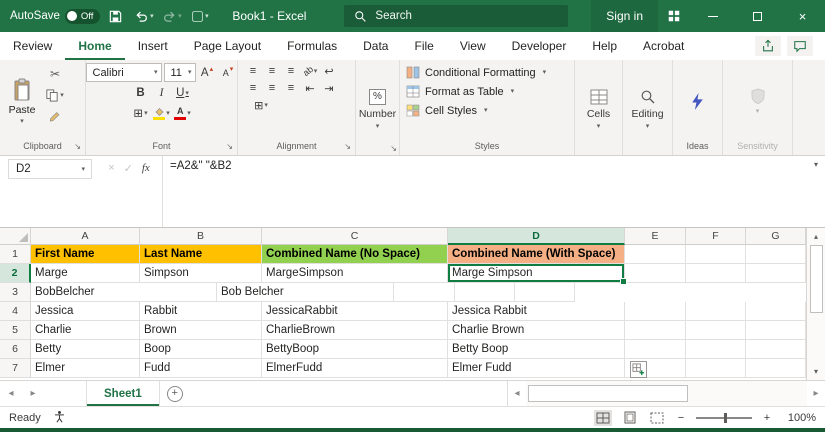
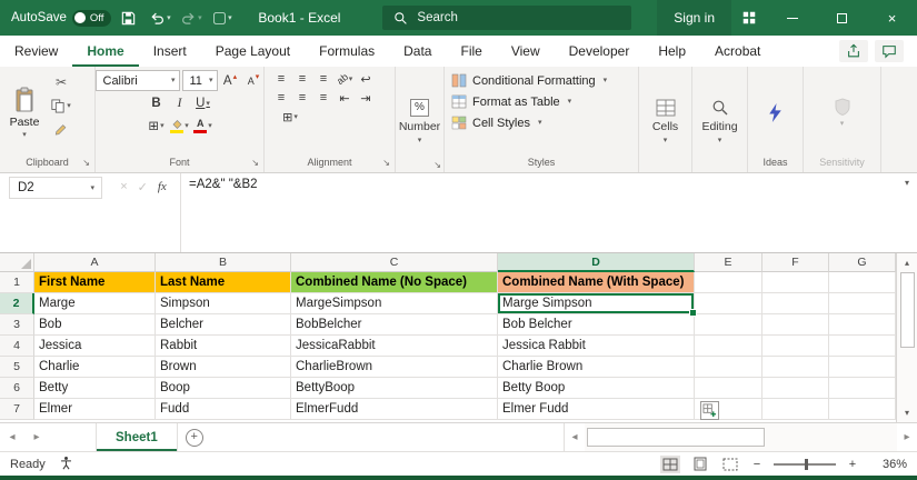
  AutoSave
  Off
  Book1 - Excel
  Search
  Sign in
  ×
  Review
  Home
  Insert
  Page Layout
  Formulas
  Data
  File
  View
  Developer
  Help
  Acrobat
  Paste
  ✂
  Clipboard
  ↘
  Calibri
  11
  A
  A
  B
  I
  U
  ⊞
  A
  Font
  ↘
  ≡
  ≡
  ≡
  ↩
  ≡
  ≡
  ≡
  ⇤
  ⇥
  ⊞
  Alignment
  ↘
  %
  Number
  ↘
  Conditional Formatting
  Format as Table
  Cell Styles
  Styles
  Cells
  Editing
  Ideas
  Sensitivity
  D2
  ×
  ✓
  fx
  =A2&" "&B2
  ▾
  A
  B
  C
  D
  E
  F
  G
  1
  First Name
  Last Name
  Combined Name (No Space)
  Combined Name (With Space)
  2
  Marge
  Simpson
  MargeSimpson
  Marge Simpson
  3
+ Bob
+ Belcher
  BobBelcher
  Bob Belcher
  4
  Jessica
  Rabbit
  JessicaRabbit
  Jessica Rabbit
  5
  Charlie
  Brown
  CharlieBrown
  Charlie Brown
  6
  Betty
  Boop
  BettyBoop
  Betty Boop
  7
  Elmer
  Fudd
  ElmerFudd
  Elmer Fudd
  ▴
  ▾
  ◂
  ▸
  Sheet1
  +
  ◂
  ▸
  Ready
  −
  +
- 100%
+ 36%
